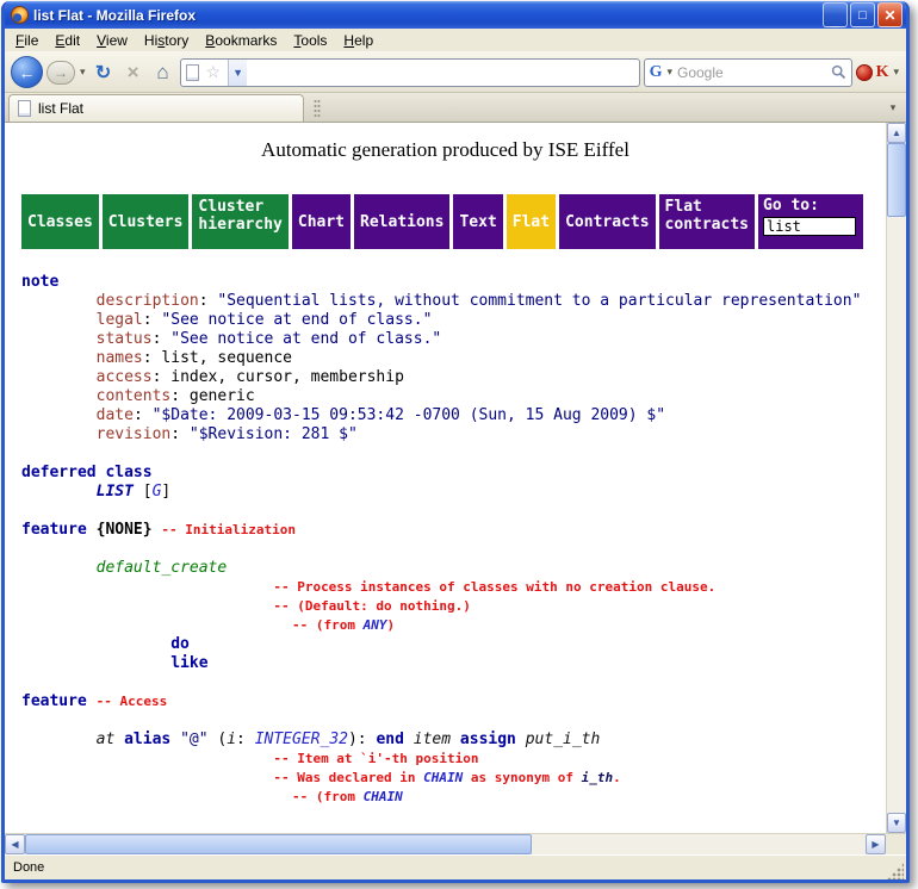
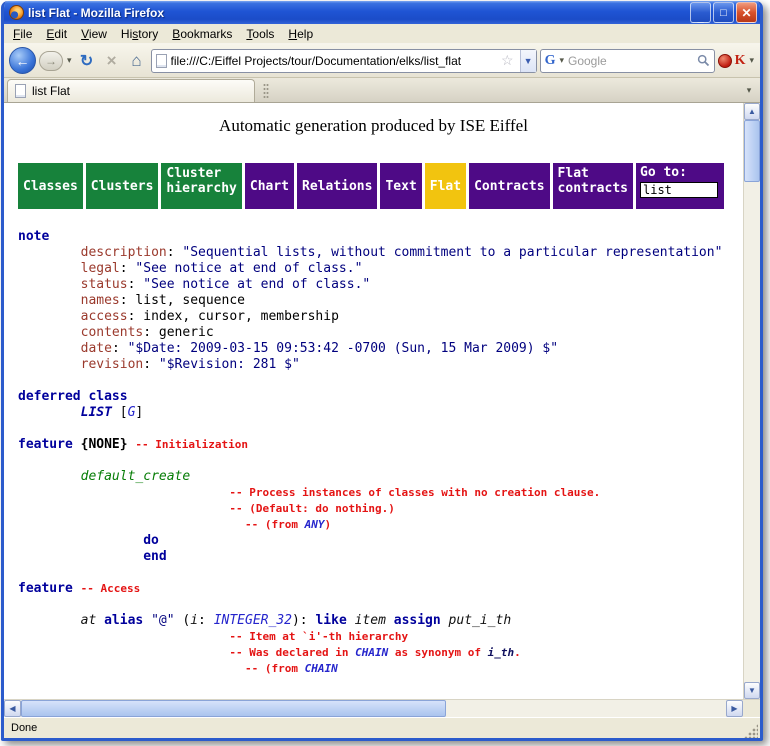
  list Flat - Mozilla Firefox
  _
  □
  ✕
  File
  Edit
  View
  History
  Bookmarks
  Tools
  Help
  ←
  →
  ▾
  ↻
  ×
  ⌂
+ file:///C:/Eiffel Projects/tour/Documentation/elks/list_flat
  ☆
  ▼
  G
  ▾
  Google
  K
  ▾
  list Flat
  ▾
  Automatic generation produced by ISE Eiffel
  Classes
  Clusters
  Cluster
  hierarchy
  Chart
  Relations
  Text
  Flat
  Contracts
  Flat
  contracts
  Go to:
  list
  note
  description: "Sequential lists, without commitment to a particular representation"
  legal: "See notice at end of class."
  status: "See notice at end of class."
  names: list, sequence
  access: index, cursor, membership
  contents: generic
- date: "$Date: 2009-03-15 09:53:42 -0700 (Sun, 15 Aug 2009) $"
+ date: "$Date: 2009-03-15 09:53:42 -0700 (Sun, 15 Mar 2009) $"
  revision: "$Revision: 281 $"
  deferred class
  LIST [G]
  feature {NONE} -- Initialization
  default_create
  -- Process instances of classes with no creation clause.
  -- (Default: do nothing.)
  -- (from ANY)
  do
- like
+ end
  feature -- Access
- at alias "@" (i: INTEGER_32): end item assign put_i_th
+ at alias "@" (i: INTEGER_32): like item assign put_i_th
- -- Item at `i'-th position
+ -- Item at `i'-th hierarchy
  -- Was declared in CHAIN as synonym of i_th.
  -- (from CHAIN
  ▲
  ▼
  ◀
  ▶
  Done
